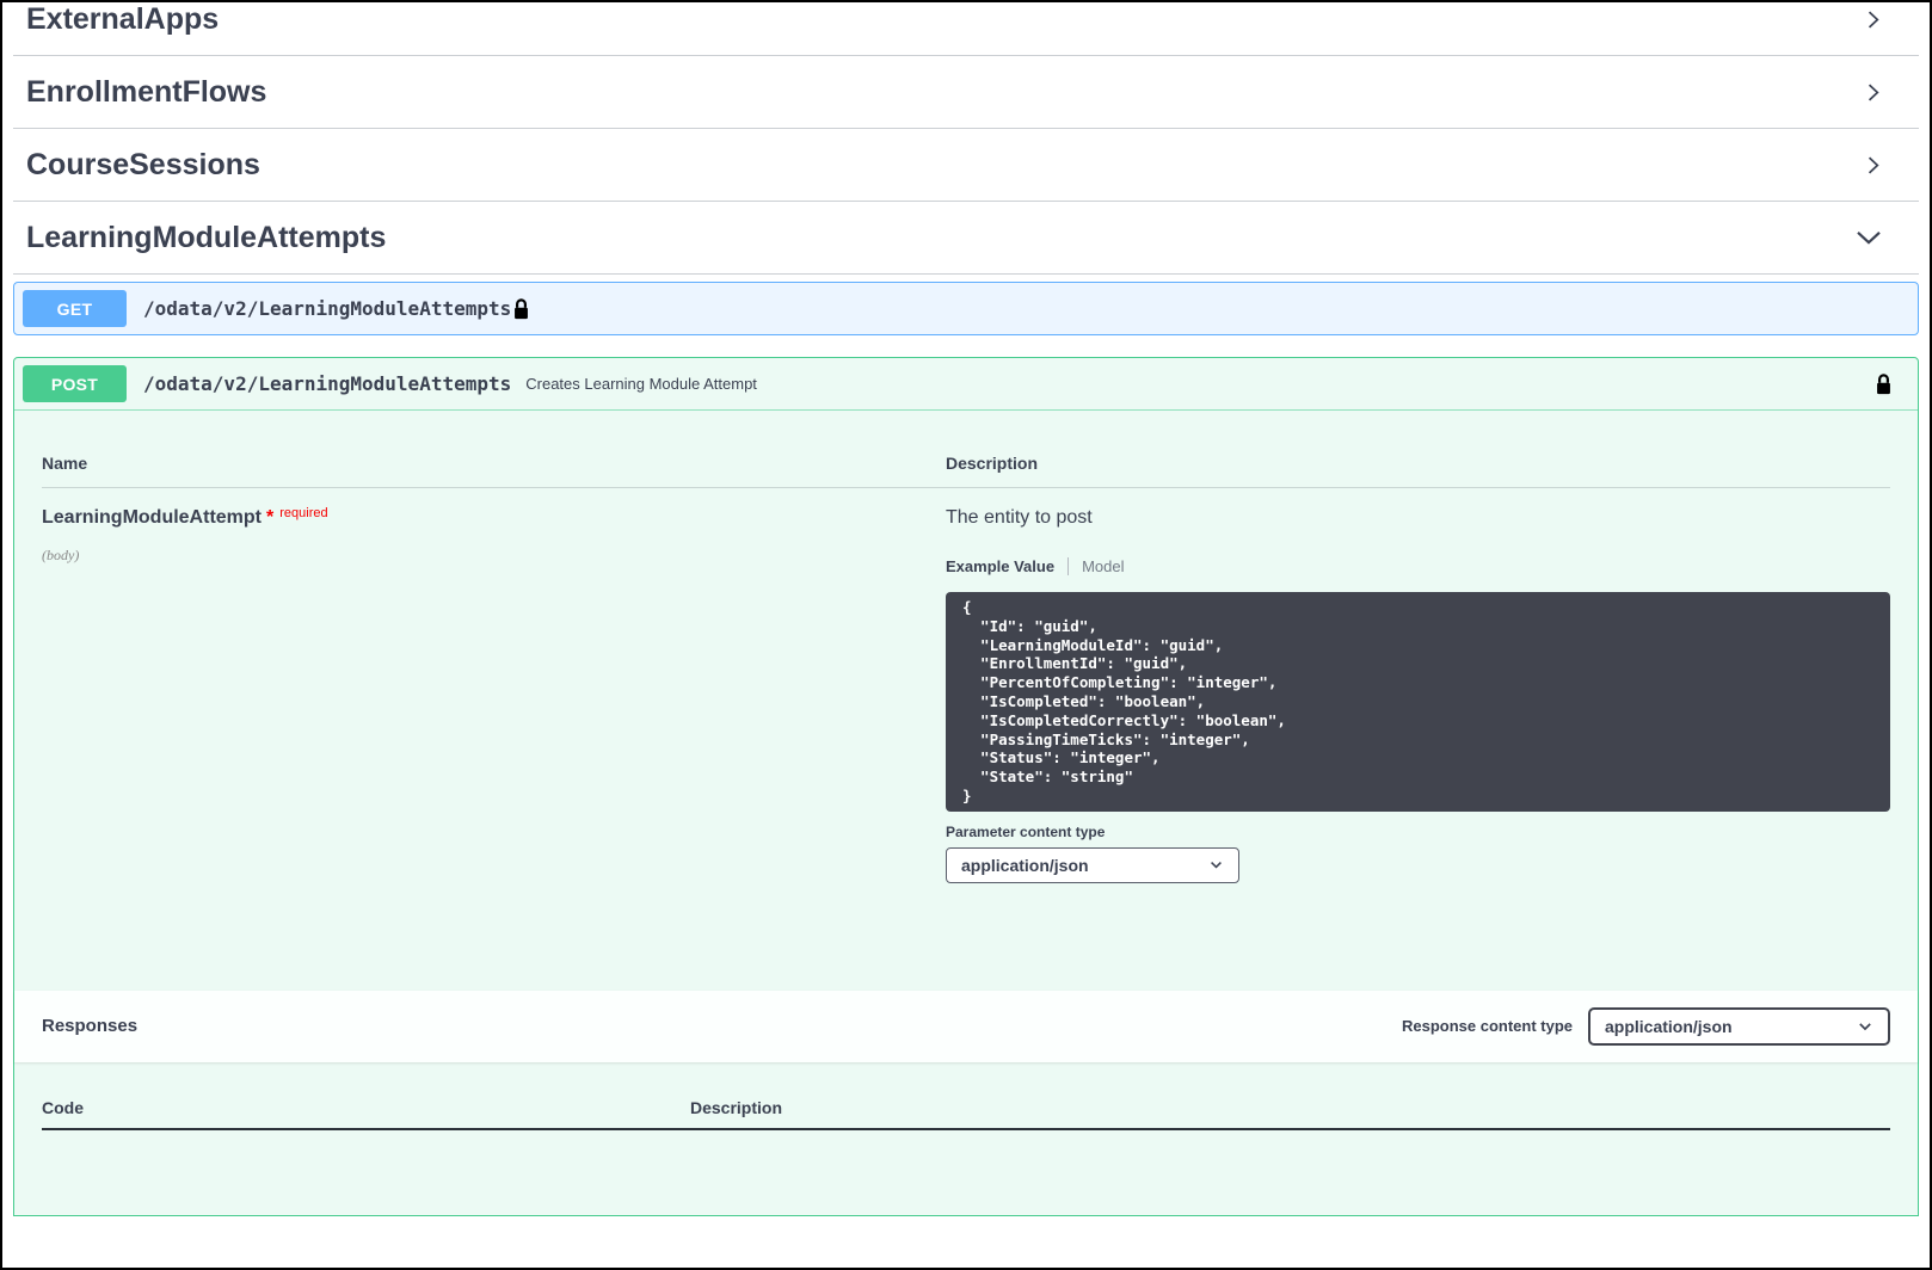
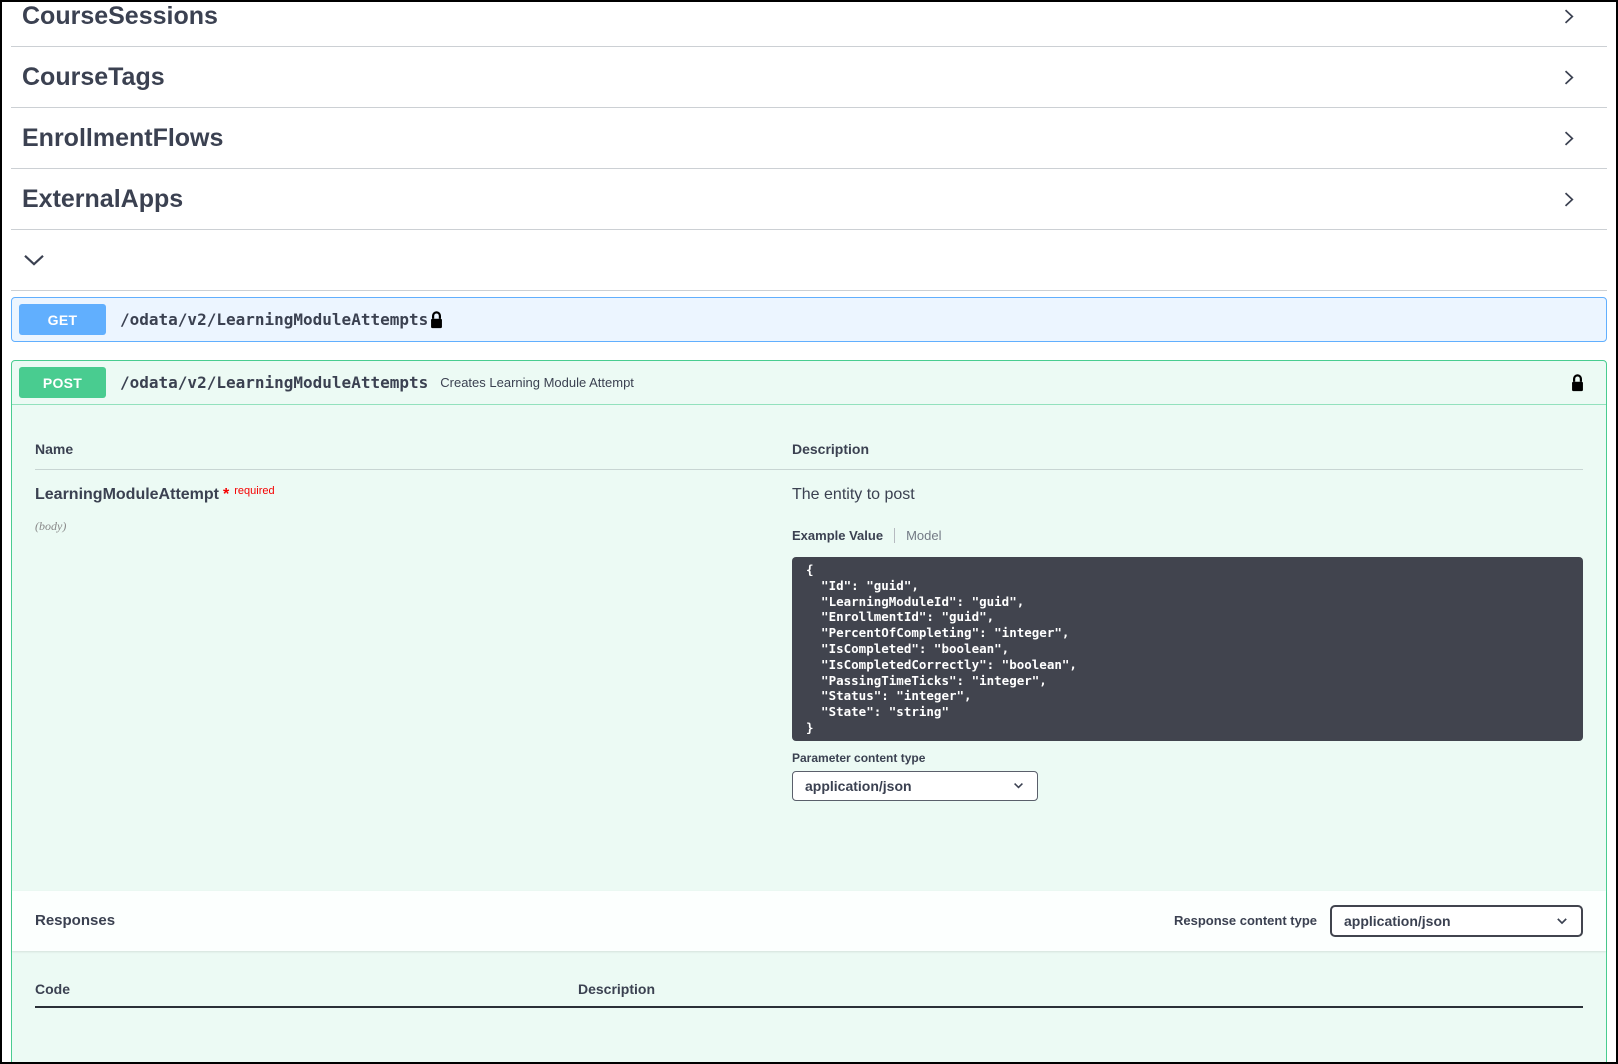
- ExternalApps
+ CourseSessions
+ CourseTags
  EnrollmentFlows
- CourseSessions
+ ExternalApps
- LearningModuleAttempts
  GET
  /odata/v2/LearningModuleAttempts
  POST
  /odata/v2/LearningModuleAttempts
  Creates Learning Module Attempt
  Name
  Description
  LearningModuleAttempt * required
  (body)
  The entity to post
  Example Value
  Model
  {
  "Id": "guid",
  "LearningModuleId": "guid",
  "EnrollmentId": "guid",
  "PercentOfCompleting": "integer",
  "IsCompleted": "boolean",
  "IsCompletedCorrectly": "boolean",
  "PassingTimeTicks": "integer",
  "Status": "integer",
  "State": "string"
  }
  Parameter content type
  application/json
  Responses
  Response content type
  application/json
  Code
  Description
